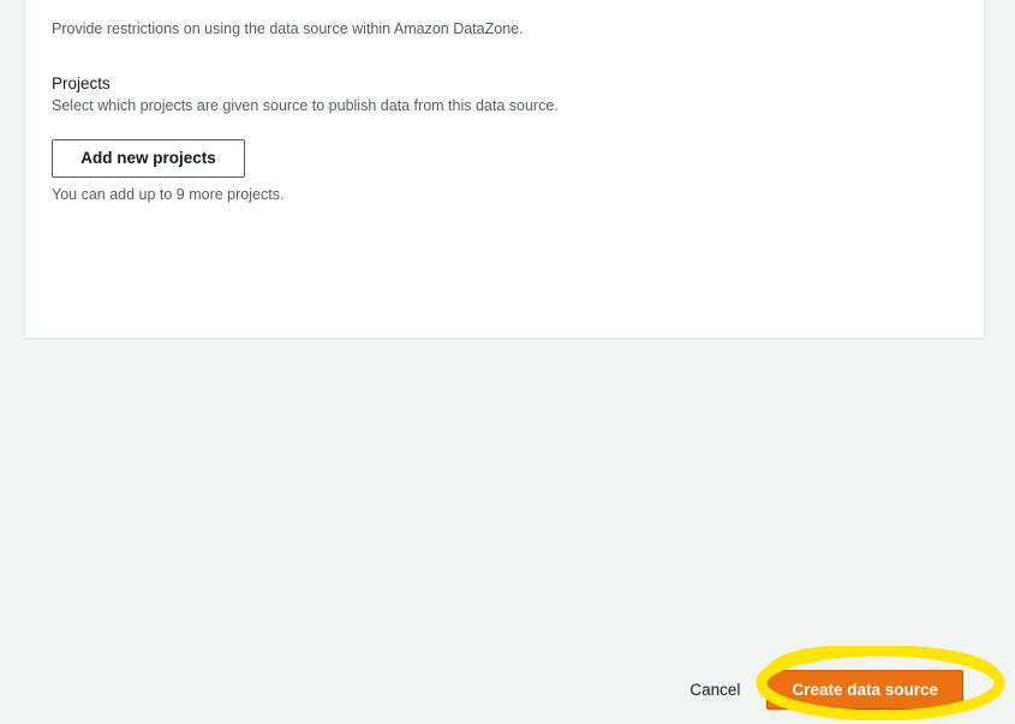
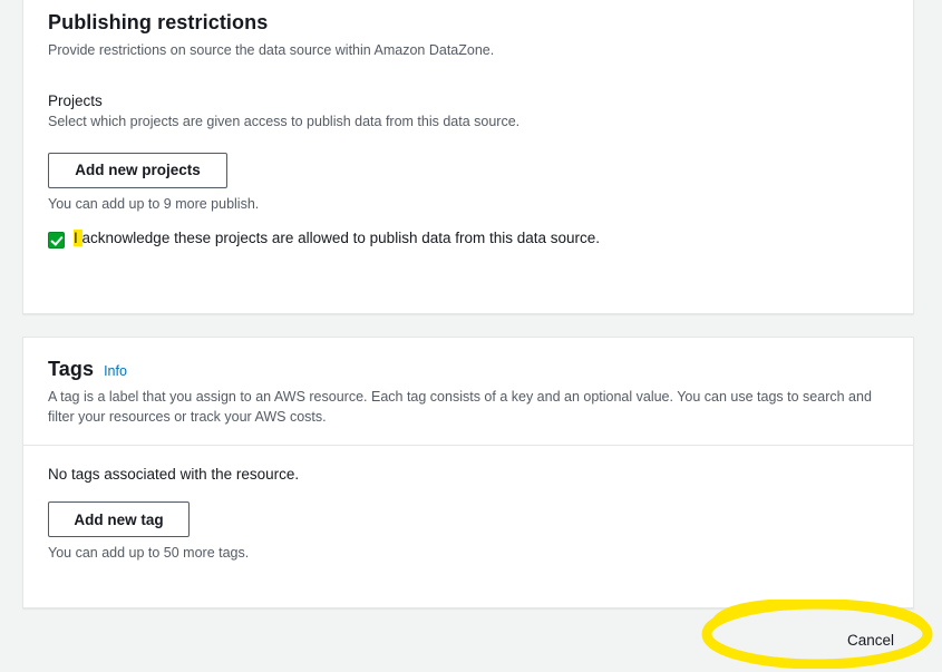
+ Publishing restrictions
- Provide restrictions on using the data source within Amazon DataZone.
+ Provide restrictions on source the data source within Amazon DataZone.
  Projects
- Select which projects are given source to publish data from this data source.
+ Select which projects are given access to publish data from this data source.
  Add new projects
- You can add up to 9 more projects.
+ You can add up to 9 more publish.
+ I acknowledge these projects are allowed to publish data from this data source.
+ Tags
+ Info
+ A tag is a label that you assign to an AWS resource. Each tag consists of a key and an optional value. You can use tags to search and filter your resources or track your AWS costs.
+ No tags associated with the resource.
+ Add new tag
+ You can add up to 50 more tags.
  Cancel
- Create data source
